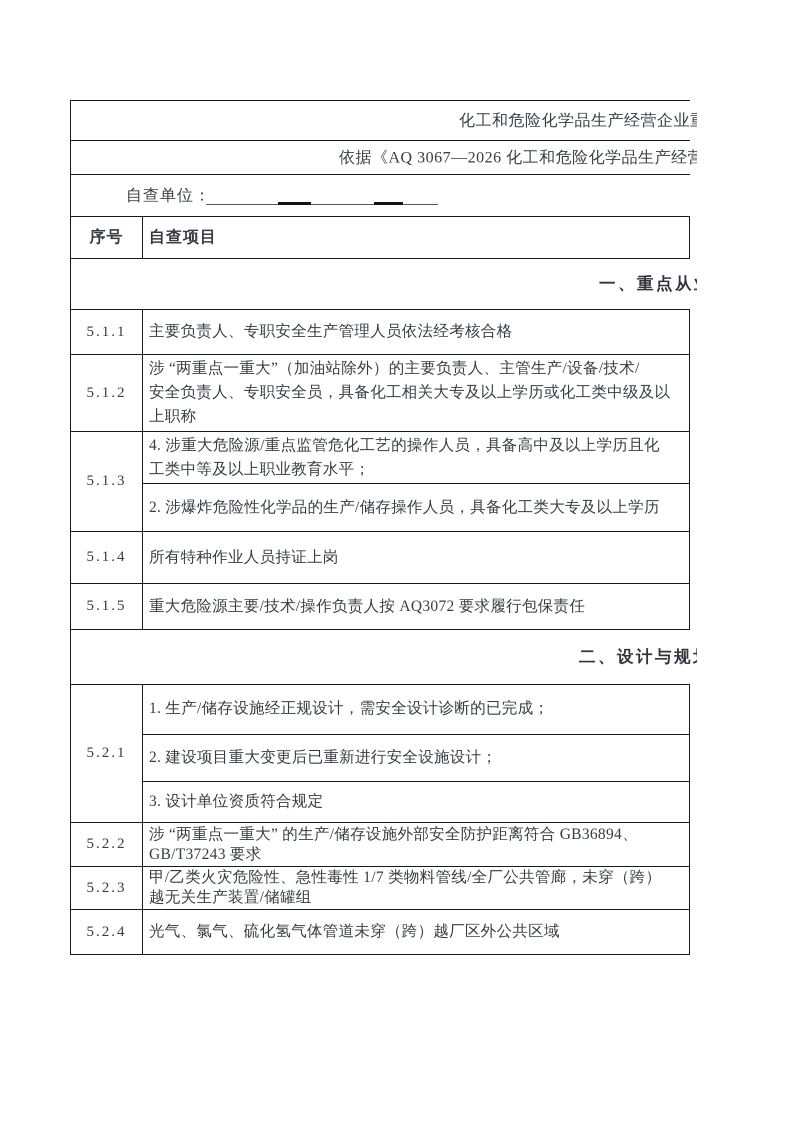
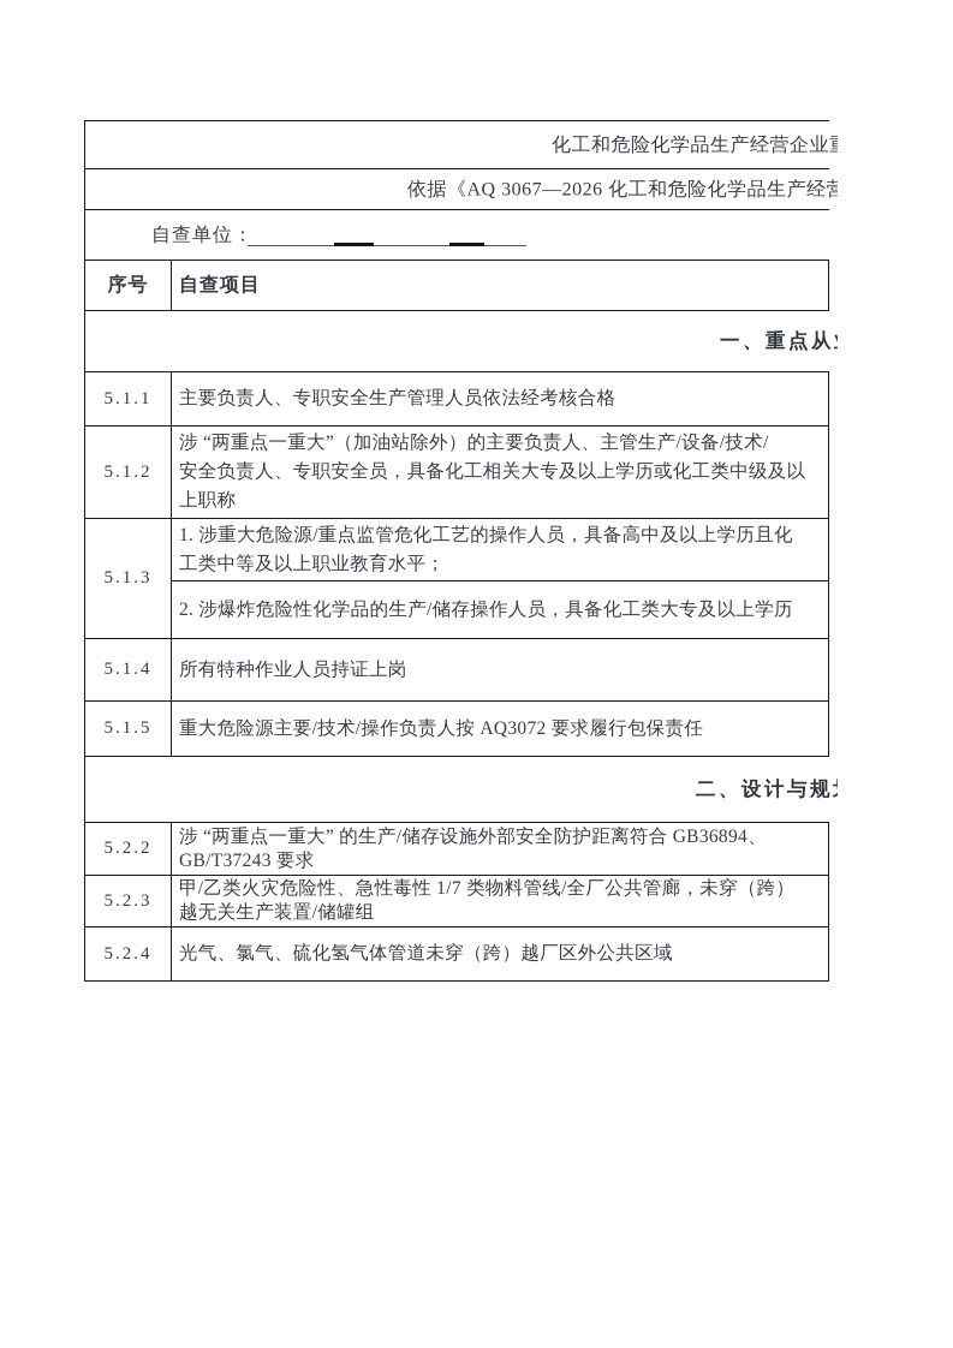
  化工和危险化学品生产经营企业
  依据《AQ 3067—2026 化工和危险化学品生产经营
  自查单位：
  序号
  自查项目
  一、重点从
  5.1.1
  主要负责人、专职安全生产管理人员依法经考核合格
  5.1.2
  涉 “两重点一重大”（加油站除外）的主要负责人、主管生产/设备/技术/
  安全负责人、专职安全员，具备化工相关大专及以上学历或化工类中级及以
  上职称
  5.1.3
- 4. 涉重大危险源/重点监管危化工艺的操作人员，具备高中及以上学历且化
+ 1. 涉重大危险源/重点监管危化工艺的操作人员，具备高中及以上学历且化
  工类中等及以上职业教育水平；
  2. 涉爆炸危险性化学品的生产/储存操作人员，具备化工类大专及以上学历
  5.1.4
  所有特种作业人员持证上岗
  5.1.5
  重大危险源主要/技术/操作负责人按 AQ3072 要求履行包保责任
  二、设计与规
- 5.2.1
- 1. 生产/储存设施经正规设计，需安全设计诊断的已完成；
- 2. 建设项目重大变更后已重新进行安全设施设计；
- 3. 设计单位资质符合规定
  5.2.2
  涉 “两重点一重大” 的生产/储存设施外部安全防护距离符合 GB36894、
  GB/T37243 要求
  5.2.3
  甲/乙类火灾危险性、急性毒性 1/7 类物料管线/全厂公共管廊，未穿（跨）
  越无关生产装置/储罐组
  5.2.4
  光气、氯气、硫化氢气体管道未穿（跨）越厂区外公共区域
